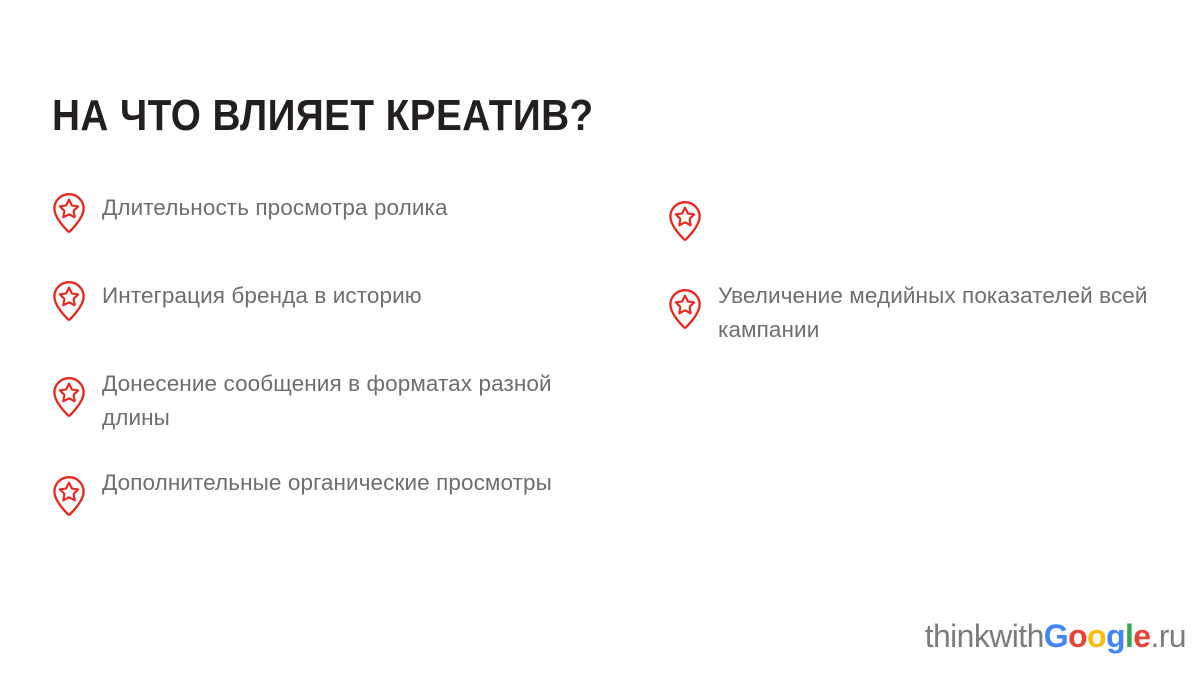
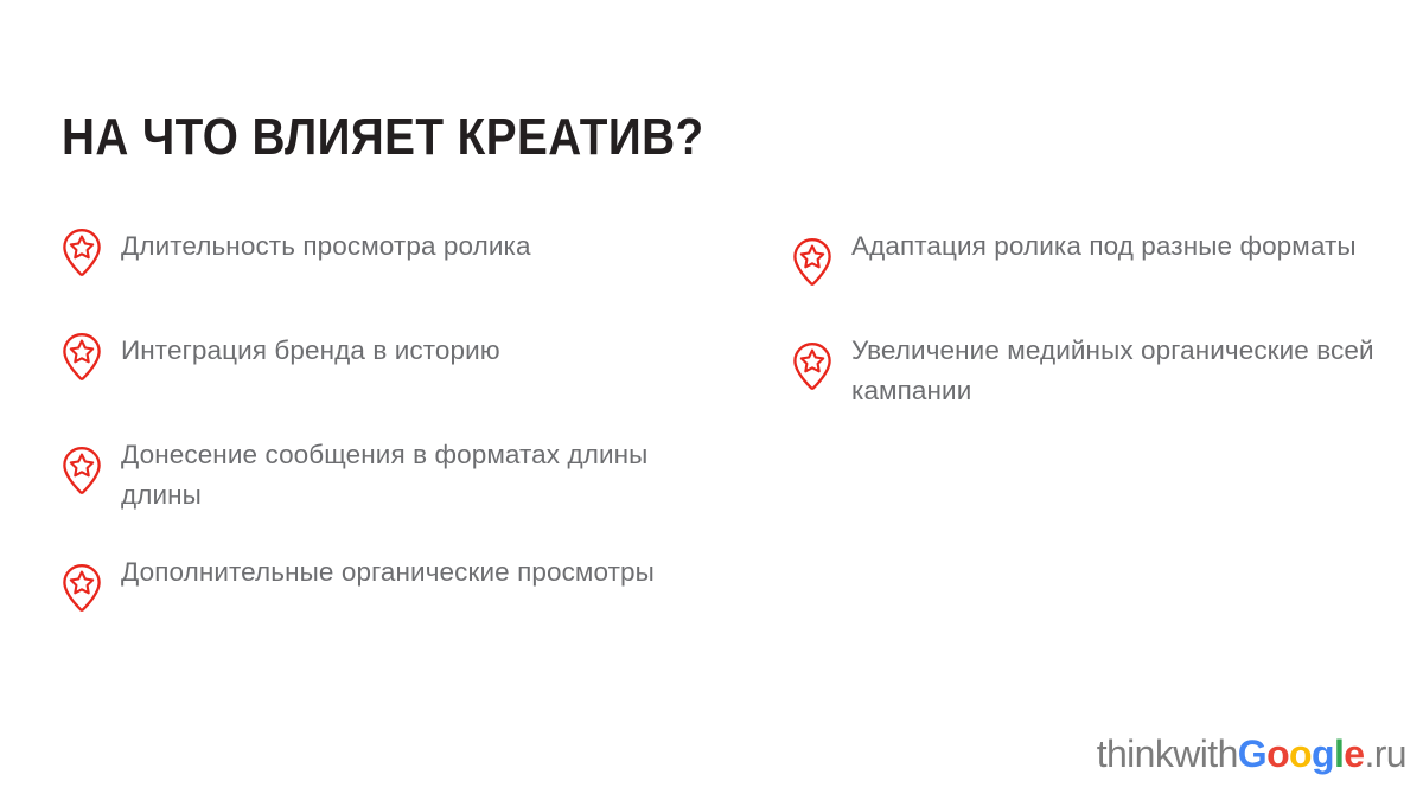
  НА ЧТО ВЛИЯЕТ КРЕАТИВ?
  Длительность просмотра ролика
  Интеграция бренда в историю
- Донесение сообщения в форматах разной длины
+ Донесение сообщения в форматах длины длины
  Дополнительные органические просмотры
+ Адаптация ролика под разные форматы
- Увеличение медийных показателей всей кампании
+ Увеличение медийных органические всей кампании
  thinkwithGoogle.ru
